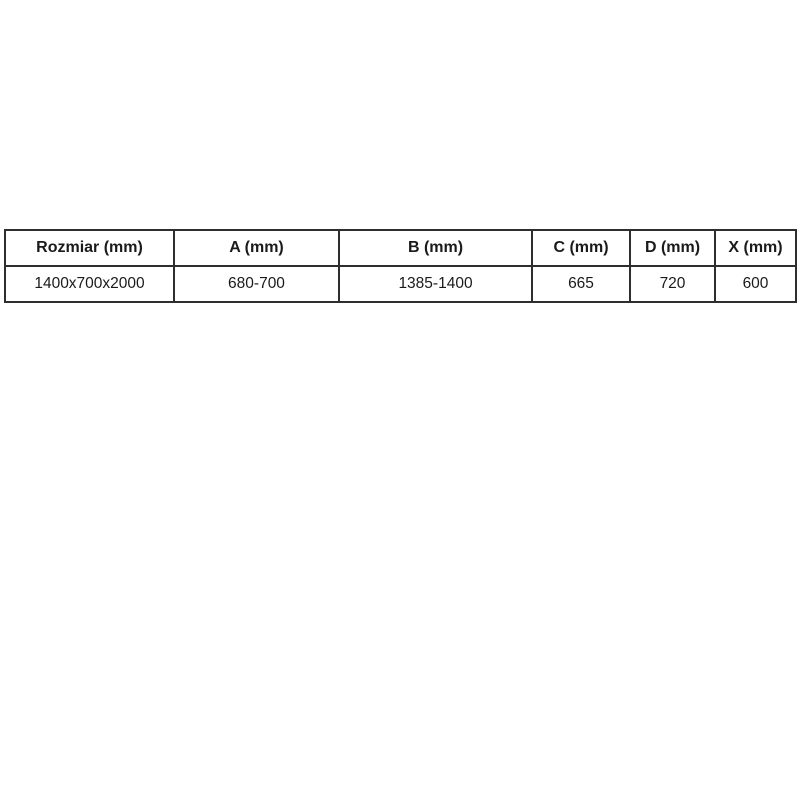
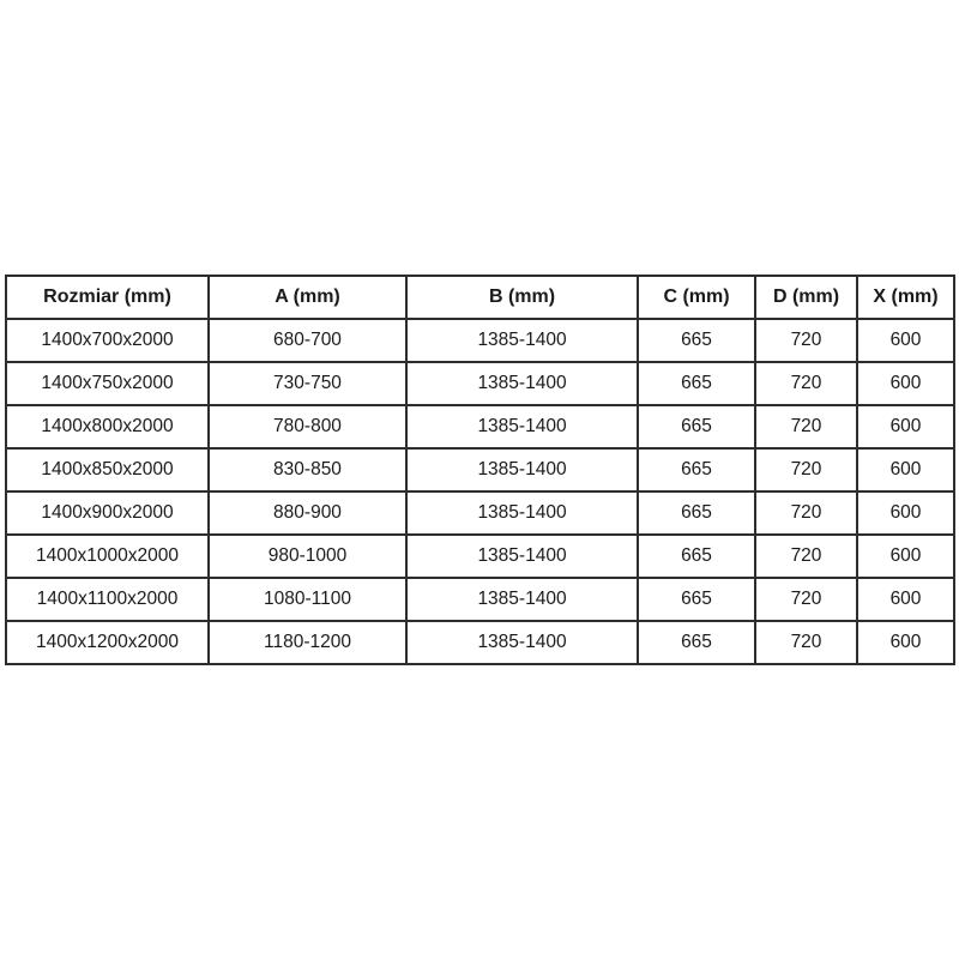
  Rozmiar (mm)	A (mm)	B (mm)	C (mm)	D (mm)	X (mm)
  1400x700x2000	680-700	1385-1400	665	720	600
+ 1400x750x2000	730-750	1385-1400	665	720	600
+ 1400x800x2000	780-800	1385-1400	665	720	600
+ 1400x850x2000	830-850	1385-1400	665	720	600
+ 1400x900x2000	880-900	1385-1400	665	720	600
+ 1400x1000x2000	980-1000	1385-1400	665	720	600
+ 1400x1100x2000	1080-1100	1385-1400	665	720	600
+ 1400x1200x2000	1180-1200	1385-1400	665	720	600
